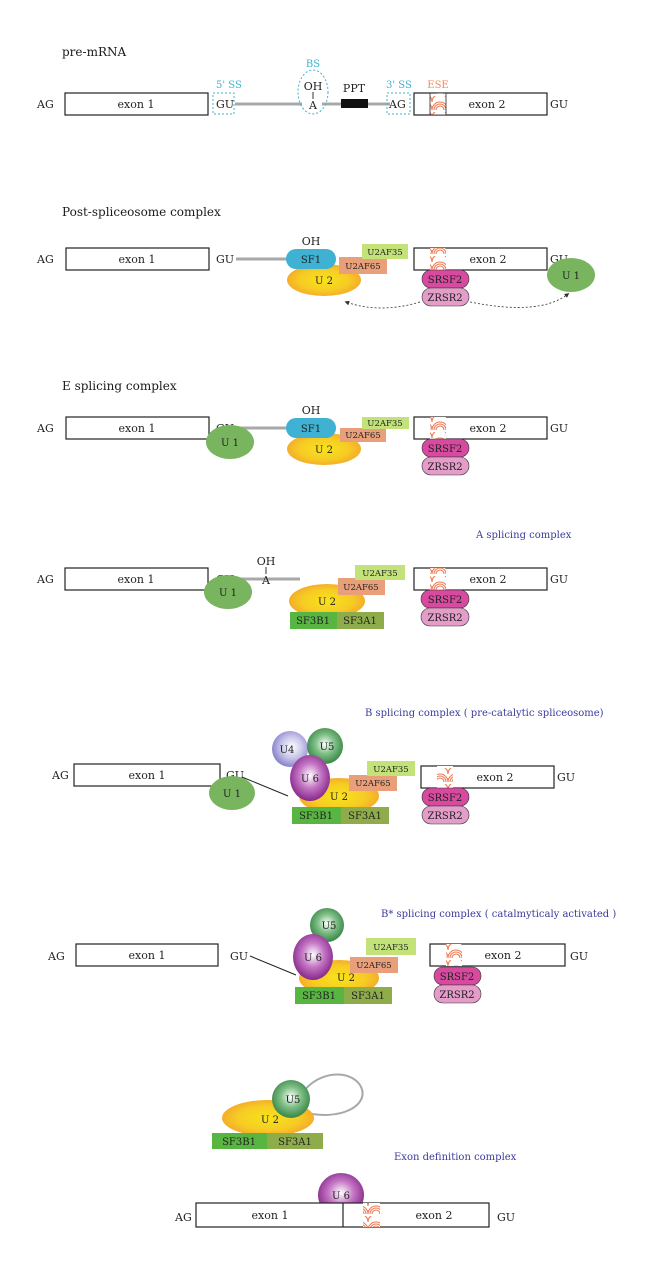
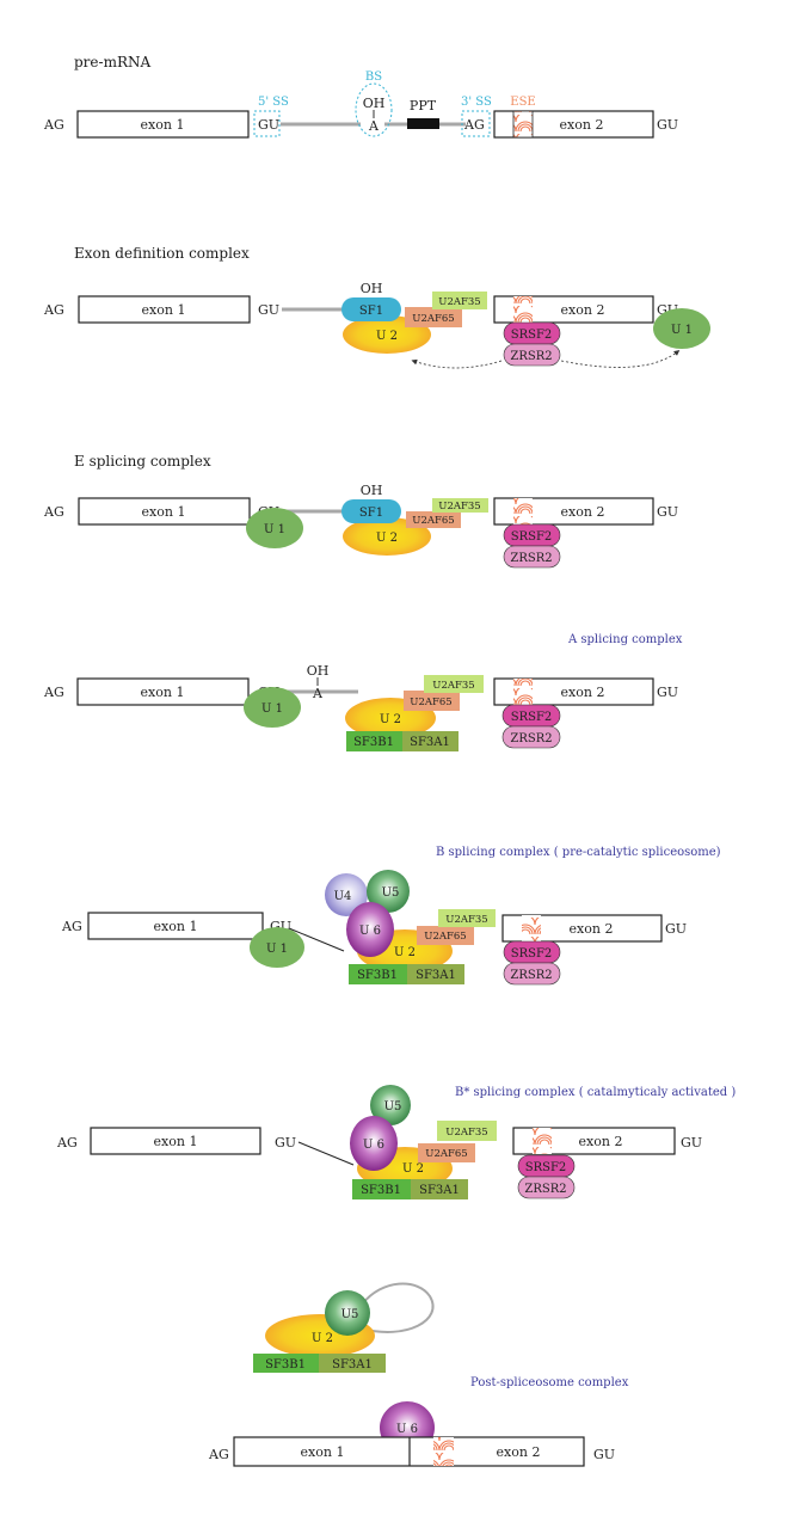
  pre-mRNA
  AG
  exon 1
  5' SS
  GU
  BS
  OH
  A
  PPT
  3' SS
  AG
  ESE
  exon 2
  GU
- Post-spliceosome complex
+ Exon definition complex
  AG
  exon 1
  GU
  U 2
  SF1
  OH
  U2AF65
  U2AF35
  exon 2
  SRSF2
  ZRSR2
  U 1
  E splicing complex
  AG
  exon 1
  U 1
  U 2
  SF1
  OH
  U2AF65
  U2AF35
  exon 2
  SRSF2
  ZRSR2
  GU
  A splicing complex
  AG
  exon 1
  U 1
  OH
  A
  U 2
  SF3B1
  SF3A1
  U2AF65
  U2AF35
  exon 2
  SRSF2
  ZRSR2
  GU
  B splicing complex ( pre-catalytic spliceosome)
  AG
  exon 1
  GU
  U 1
  U 2
  SF3B1
  SF3A1
  U2AF65
  U2AF35
  U4
  U5
  U 6
  exon 2
  SRSF2
  ZRSR2
  GU
  B* splicing complex ( catalmyticaly activated )
  AG
  exon 1
  GU
  U 2
  SF3B1
  SF3A1
  U2AF65
  U2AF35
  U5
  U 6
  exon 2
  SRSF2
  ZRSR2
  GU
  U5
  U 2
  SF3B1
  SF3A1
- Exon definition complex
+ Post-spliceosome complex
  U 6
  AG
  exon 1
  exon 2
  GU
